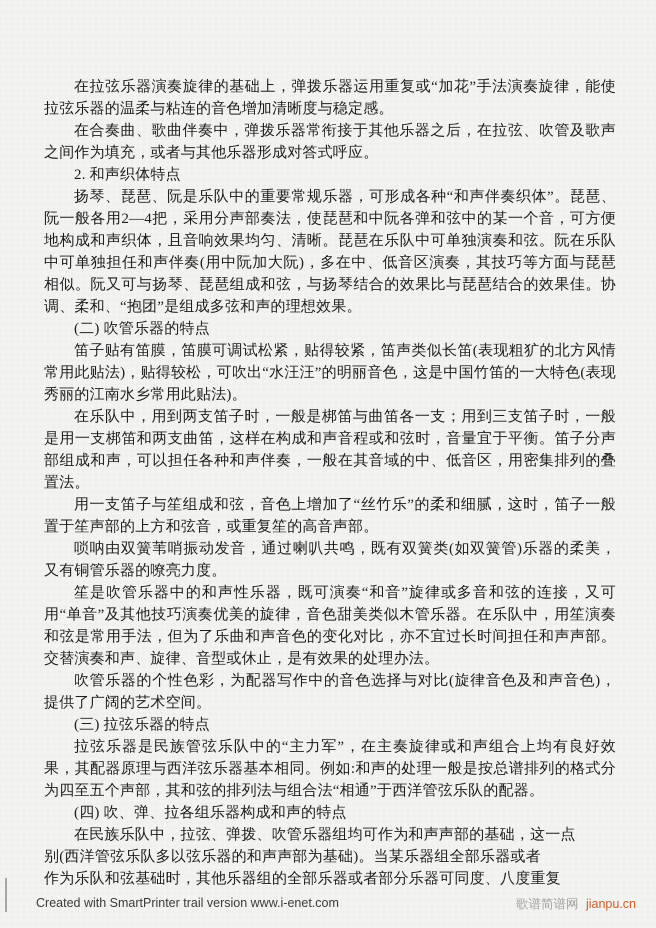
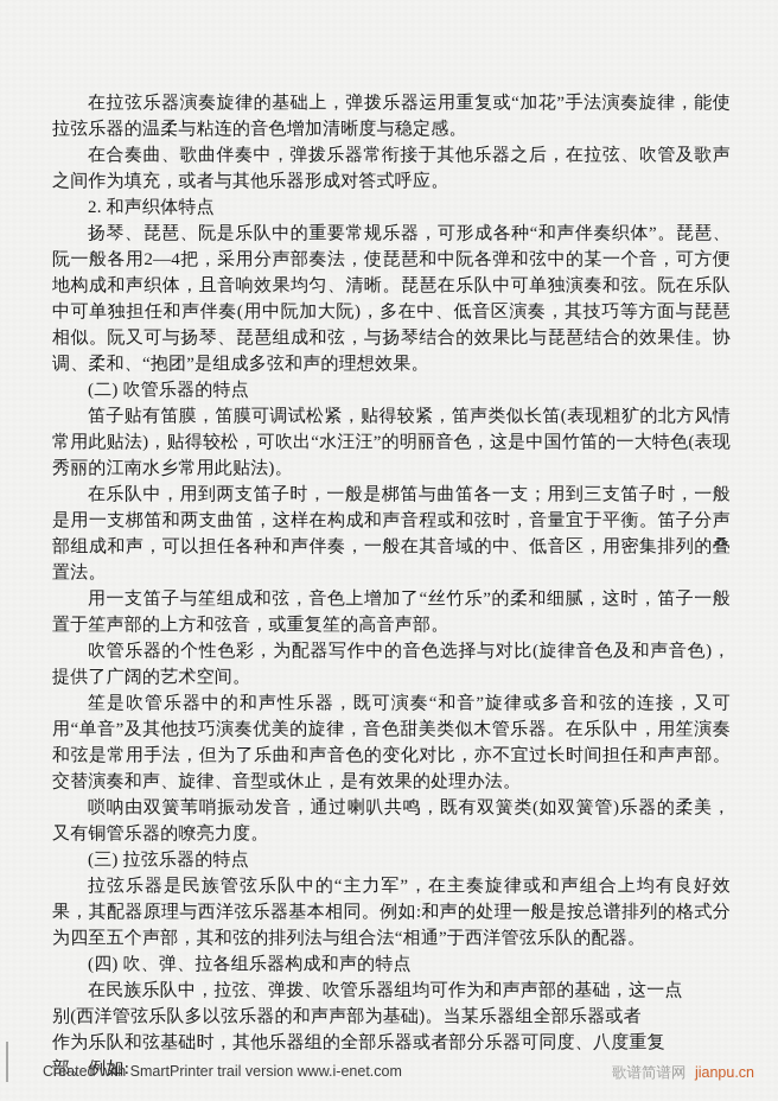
  在拉弦乐器演奏旋律的基础上，弹拨乐器运用重复或“加花”手法演奏旋律，能使拉弦乐器的温柔与粘连的音色增加清晰度与稳定感。
  在合奏曲、歌曲伴奏中，弹拨乐器常衔接于其他乐器之后，在拉弦、吹管及歌声之间作为填充，或者与其他乐器形成对答式呼应。
  2. 和声织体特点
  扬琴、琵琶、阮是乐队中的重要常规乐器，可形成各种“和声伴奏织体”。琵琶、阮一般各用2—4把，采用分声部奏法，使琵琶和中阮各弹和弦中的某一个音，可方便地构成和声织体，且音响效果均匀、清晰。琵琶在乐队中可单独演奏和弦。阮在乐队中可单独担任和声伴奏(用中阮加大阮)，多在中、低音区演奏，其技巧等方面与琵琶相似。阮又可与扬琴、琵琶组成和弦，与扬琴结合的效果比与琵琶结合的效果佳。协调、柔和、“抱团”是组成多弦和声的理想效果。
  (二) 吹管乐器的特点
  笛子贴有笛膜，笛膜可调试松紧，贴得较紧，笛声类似长笛(表现粗犷的北方风情常用此贴法)，贴得较松，可吹出“水汪汪”的明丽音色，这是中国竹笛的一大特色(表现秀丽的江南水乡常用此贴法)。
  在乐队中，用到两支笛子时，一般是梆笛与曲笛各一支；用到三支笛子时，一般是用一支梆笛和两支曲笛，这样在构成和声音程或和弦时，音量宜于平衡。笛子分声部组成和声，可以担任各种和声伴奏，一般在其音域的中、低音区，用密集排列的叠置法。
  用一支笛子与笙组成和弦，音色上增加了“丝竹乐”的柔和细腻，这时，笛子一般置于笙声部的上方和弦音，或重复笙的高音声部。
- 唢呐由双簧苇哨振动发音，通过喇叭共鸣，既有双簧类(如双簧管)乐器的柔美，又有铜管乐器的嘹亮力度。
+ 吹管乐器的个性色彩，为配器写作中的音色选择与对比(旋律音色及和声音色)，提供了广阔的艺术空间。
  笙是吹管乐器中的和声性乐器，既可演奏“和音”旋律或多音和弦的连接，又可用“单音”及其他技巧演奏优美的旋律，音色甜美类似木管乐器。在乐队中，用笙演奏和弦是常用手法，但为了乐曲和声音色的变化对比，亦不宜过长时间担任和声声部。交替演奏和声、旋律、音型或休止，是有效果的处理办法。
- 吹管乐器的个性色彩，为配器写作中的音色选择与对比(旋律音色及和声音色)，提供了广阔的艺术空间。
+ 唢呐由双簧苇哨振动发音，通过喇叭共鸣，既有双簧类(如双簧管)乐器的柔美，又有铜管乐器的嘹亮力度。
  (三) 拉弦乐器的特点
  拉弦乐器是民族管弦乐队中的“主力军”，在主奏旋律或和声组合上均有良好效果，其配器原理与西洋弦乐器基本相同。例如:和声的处理一般是按总谱排列的格式分为四至五个声部，其和弦的排列法与组合法“相通”于西洋管弦乐队的配器。
  (四) 吹、弹、拉各组乐器构成和声的特点
  在民族乐队中，拉弦、弹拨、吹管乐器组均可作为和声声部的基础，这一点
  别(西洋管弦乐队多以弦乐器的和声声部为基础)。当某乐器组全部乐器或者
  作为乐队和弦基础时，其他乐器组的全部乐器或者部分乐器可同度、八度重复
+ 部。例如:
  Created with SmartPrinter trail version www.i-enet.com
  歌谱简谱网 jianpu.cn
